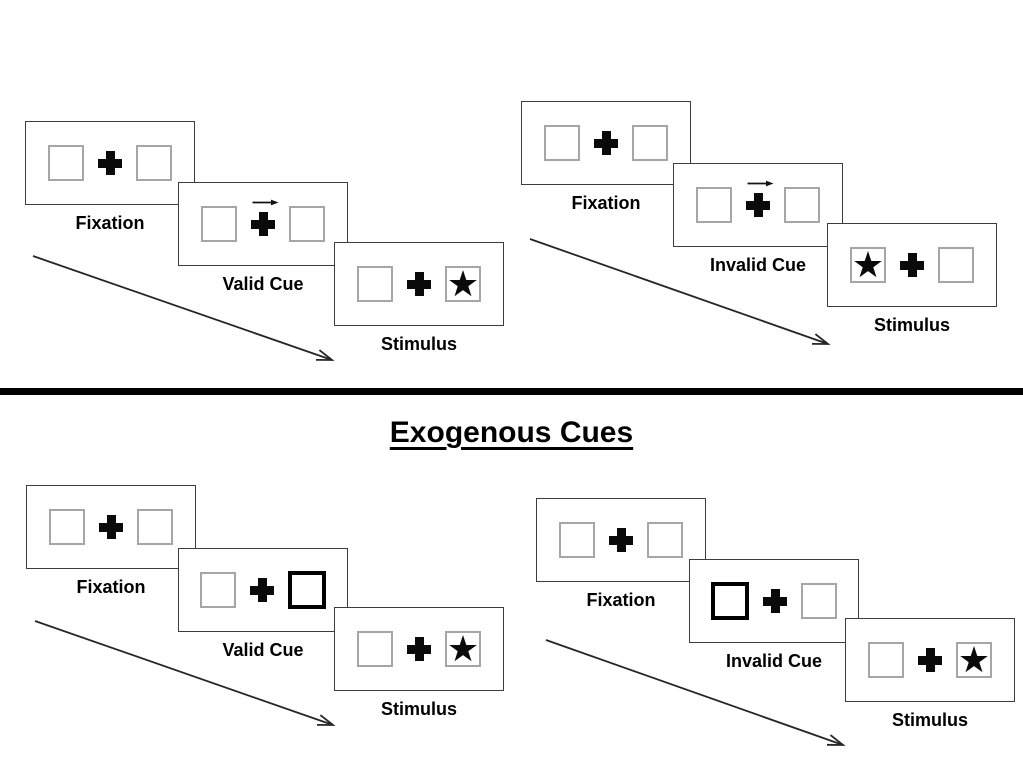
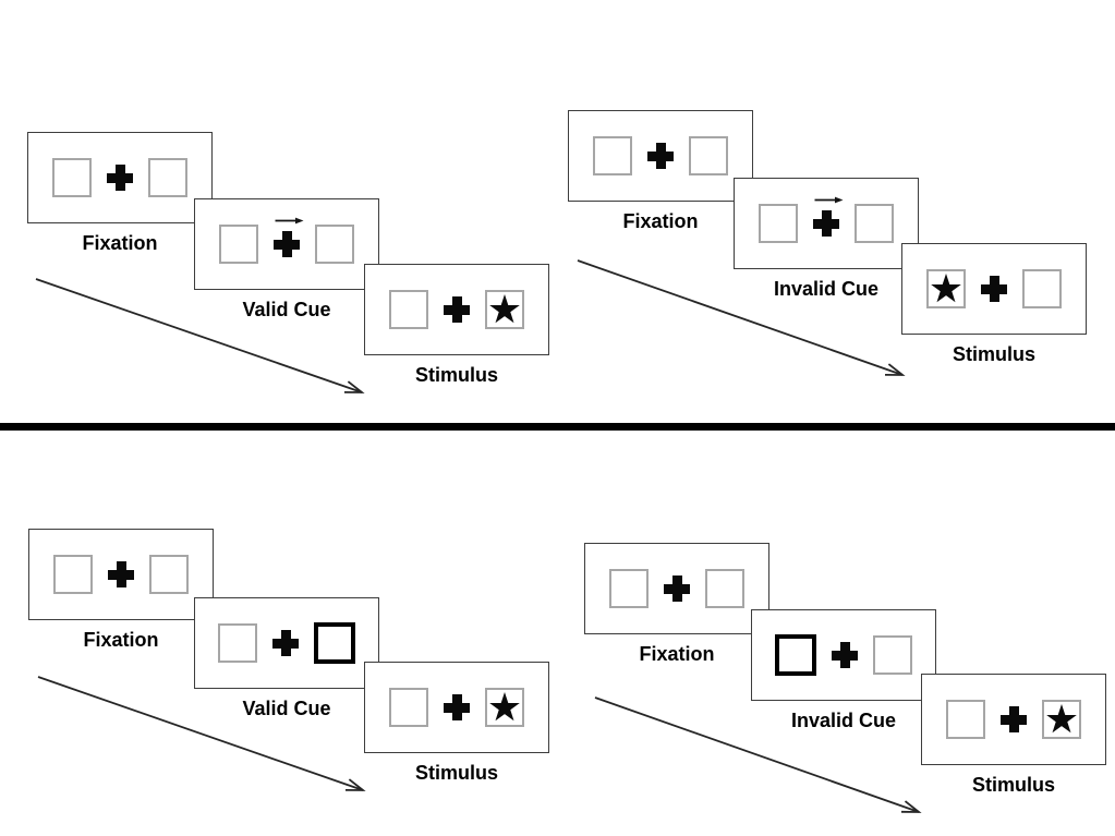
- Exogenous Cues
  Fixation
  Valid Cue
  Stimulus
  Fixation
  Invalid Cue
  Stimulus
  Fixation
  Valid Cue
  Stimulus
  Fixation
  Invalid Cue
  Stimulus
